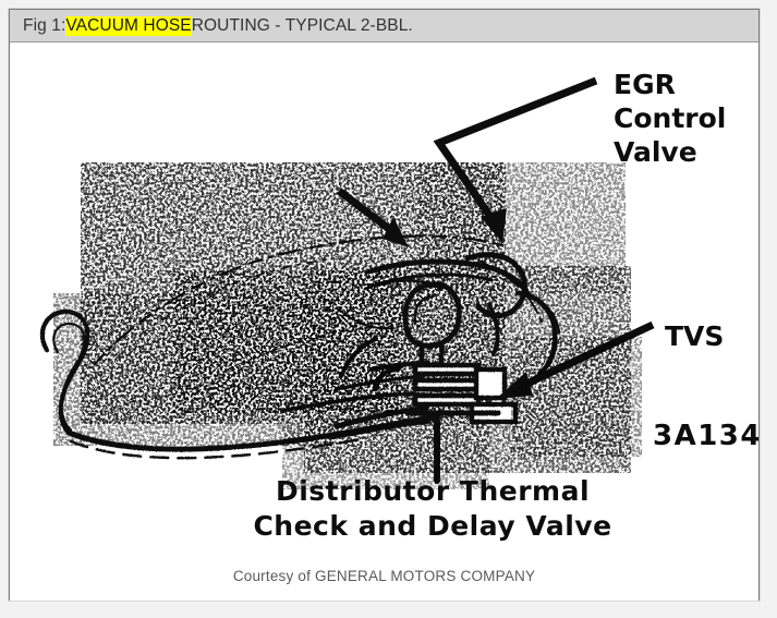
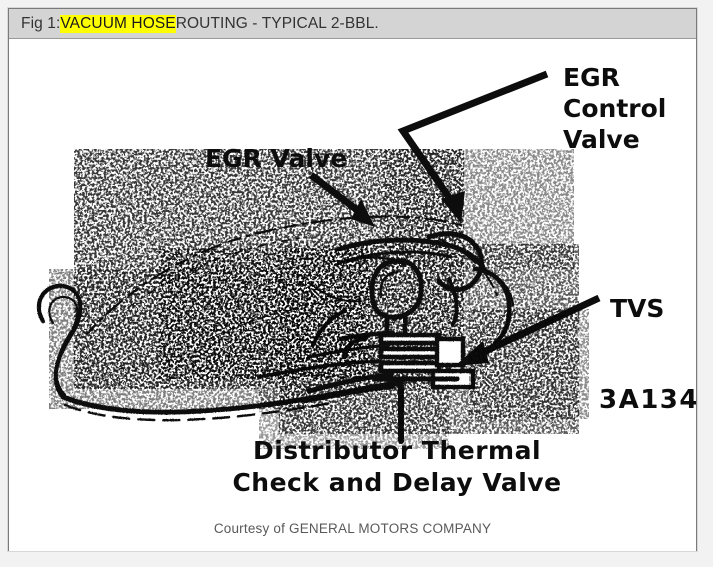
  Fig 1:
  VACUUM HOSE
  ROUTING - TYPICAL 2-BBL.
+ EGR Valve
  EGR
  Control
  Valve
  TVS
  3A134
  Distributor Thermal
  Check and Delay Valve
  Courtesy of GENERAL MOTORS COMPANY
